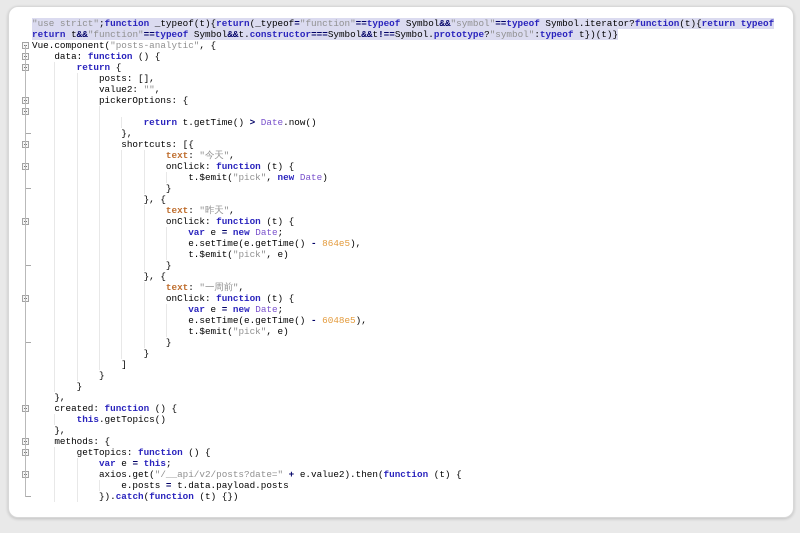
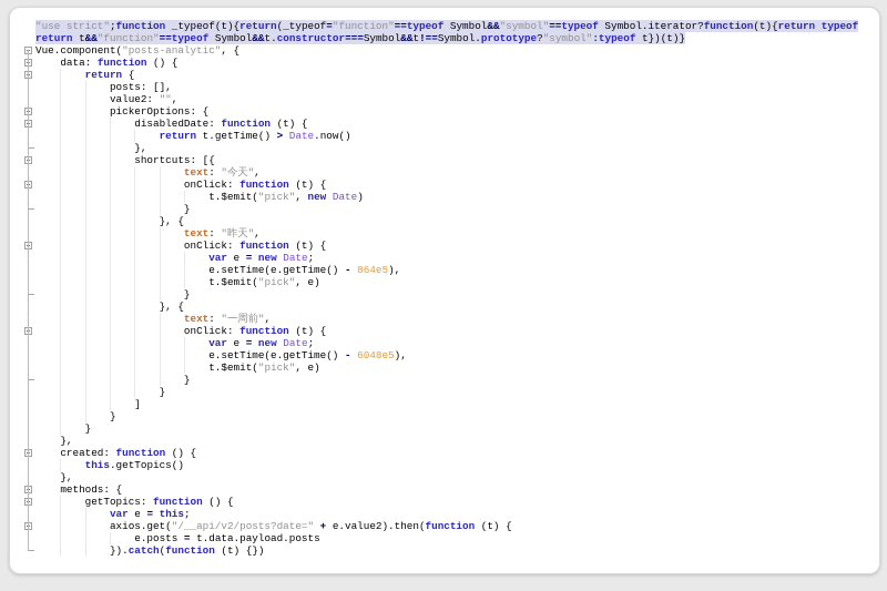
  "use strict";function _typeof(t){return(_typeof="function"==typeof Symbol&&"symbol"==typeof Symbol.iterator?function(t){return typeof
  return t&&"function"==typeof Symbol&&t.constructor===Symbol&&t!==Symbol.prototype?"symbol":typeof t})(t)}
  Vue.component("posts-analytic", {
  data: function () {
  return {
  posts: [],
  value2: "",
  pickerOptions: {
+ disabledDate: function (t) {
  return t.getTime() > Date.now()
  },
  shortcuts: [{
  text: "今天",
  onClick: function (t) {
  t.$emit("pick", new Date)
  }
  }, {
  text: "昨天",
  onClick: function (t) {
  var e = new Date;
  e.setTime(e.getTime() - 864e5),
  t.$emit("pick", e)
  }
  }, {
  text: "一周前",
  onClick: function (t) {
  var e = new Date;
  e.setTime(e.getTime() - 6048e5),
  t.$emit("pick", e)
  }
  }
  ]
  }
  }
  },
  created: function () {
  this.getTopics()
  },
  methods: {
  getTopics: function () {
  var e = this;
  axios.get("/__api/v2/posts?date=" + e.value2).then(function (t) {
  e.posts = t.data.payload.posts
  }).catch(function (t) {})
